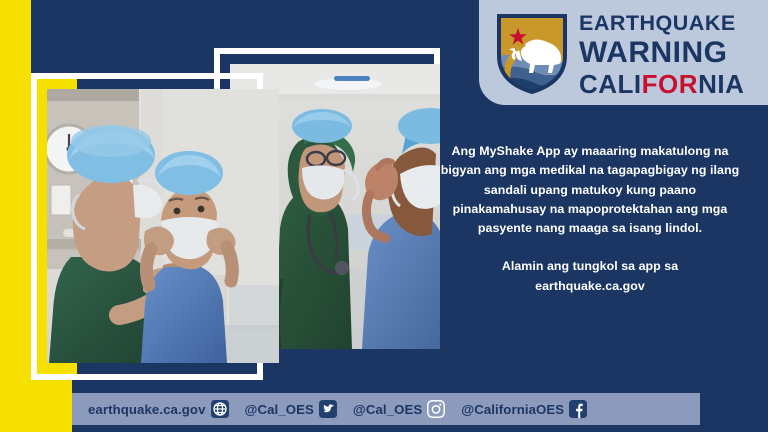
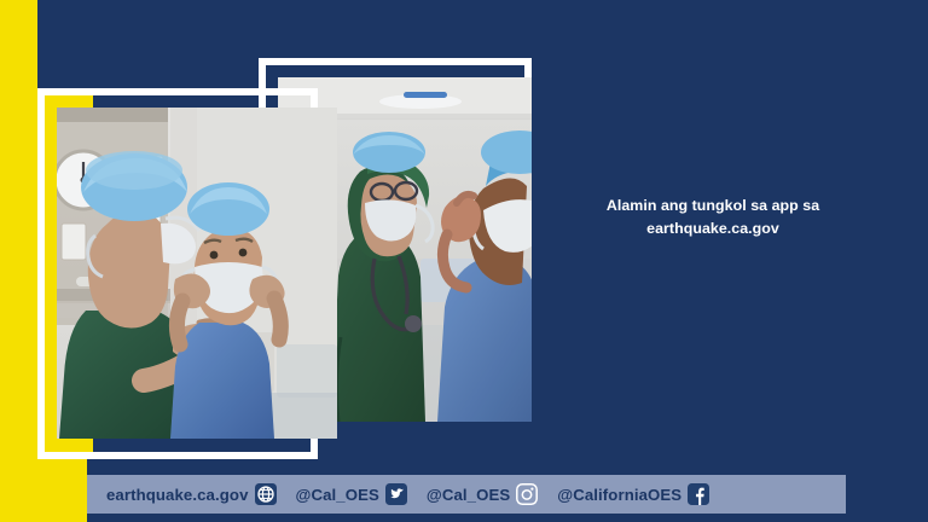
- EARTHQUAKE
- WARNING
- CALIFORNIA
- Ang MyShake App ay maaaring makatulong na bigyan ang mga medikal na tagapagbigay ng ilang sandali upang matukoy kung paano pinakamahusay na mapoprotektahan ang mga pasyente nang maaga sa isang lindol.
  Alamin ang tungkol sa app sa
  earthquake.ca.gov
  earthquake.ca.gov
  @Cal_OES
  @Cal_OES
  @CaliforniaOES
